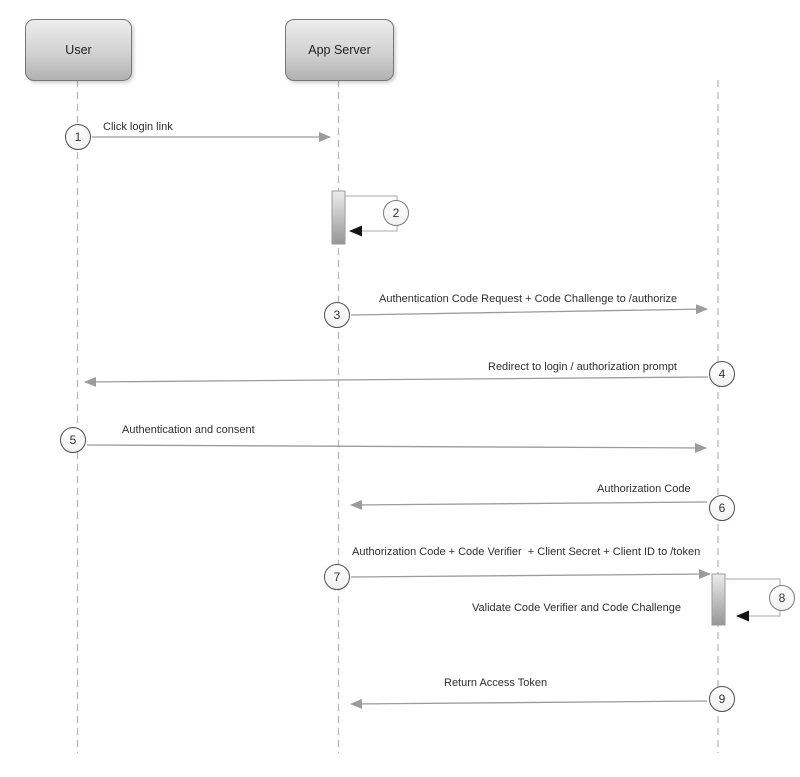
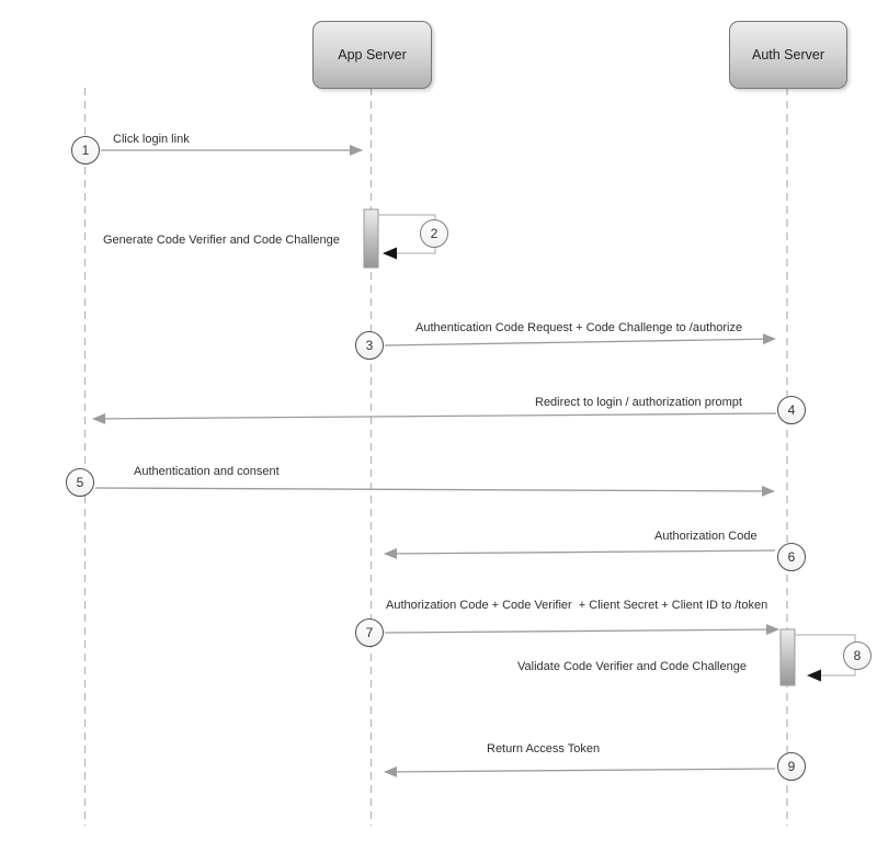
- User
  App Server
+ Auth Server
  1
  2
  3
  4
  5
  6
  7
  8
  9
  Click login link
+ Generate Code Verifier and Code Challenge
  Authentication Code Request + Code Challenge to /authorize
  Redirect to login / authorization prompt
  Authentication and consent
  Authorization Code
  Authorization Code + Code Verifier + Client Secret + Client ID to /token
  Validate Code Verifier and Code Challenge
  Return Access Token
